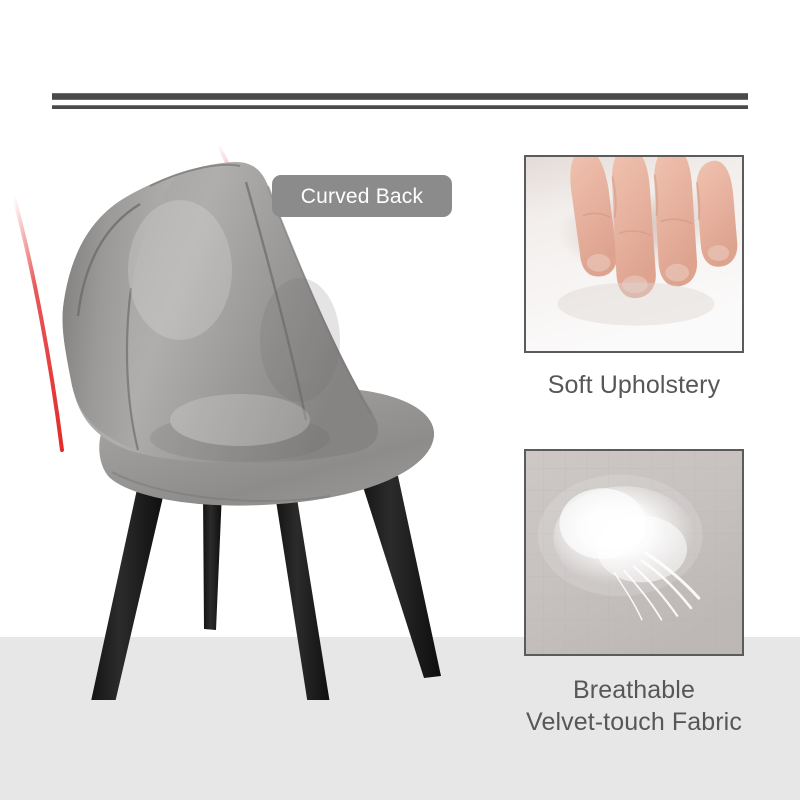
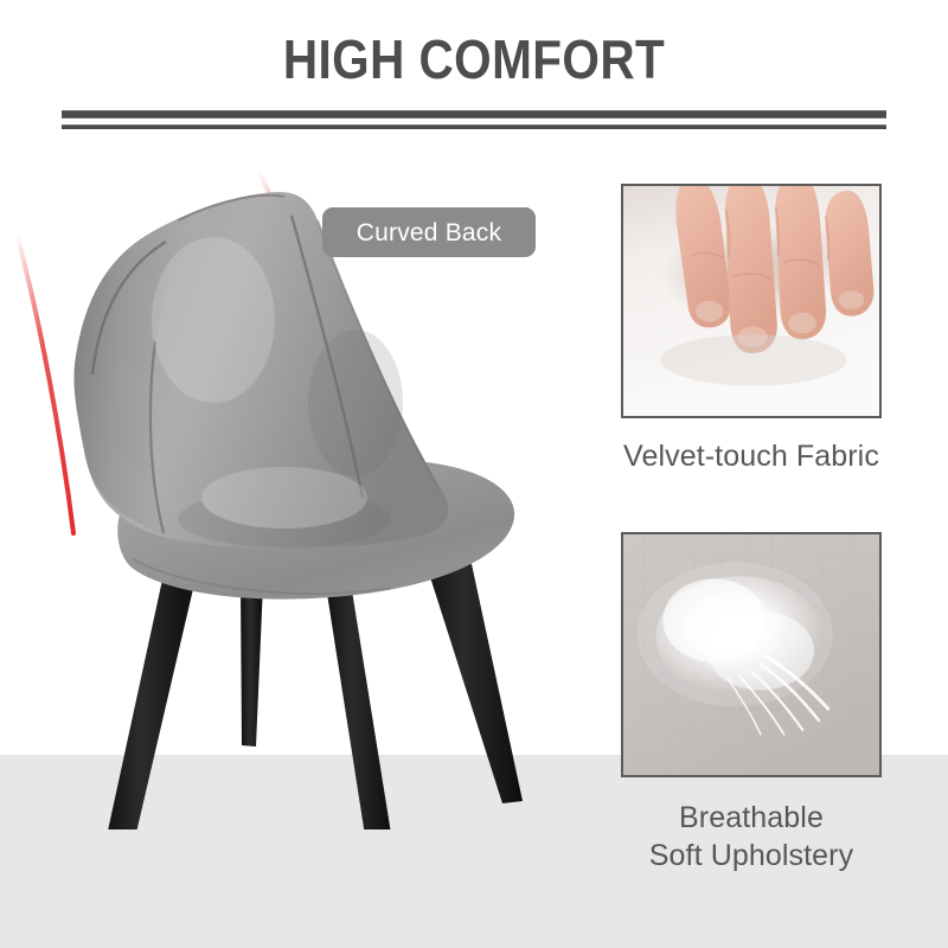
+ HIGH COMFORT
  Curved Back
- Soft Upholstery
+ Velvet-touch Fabric
  Breathable
- Velvet-touch Fabric
+ Soft Upholstery
